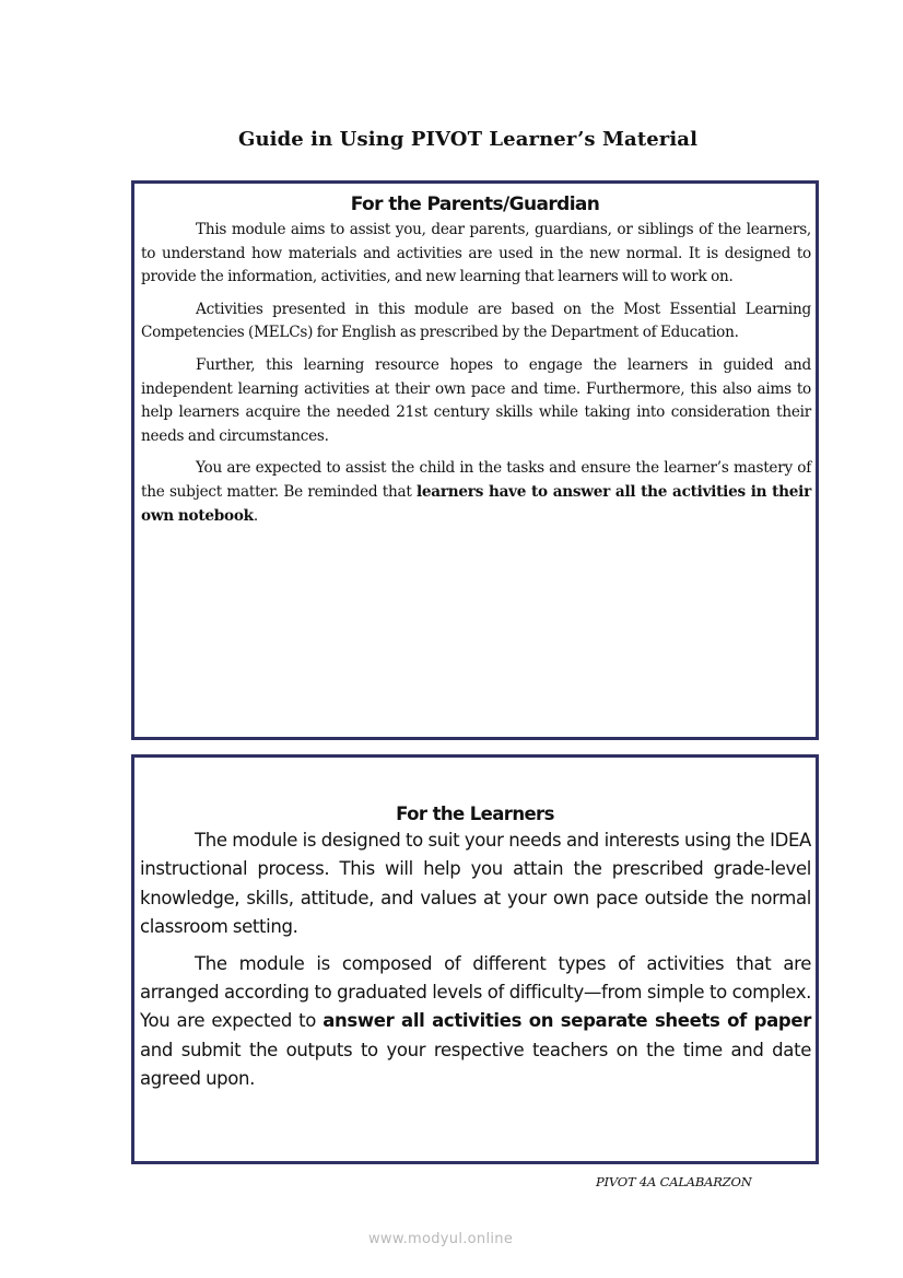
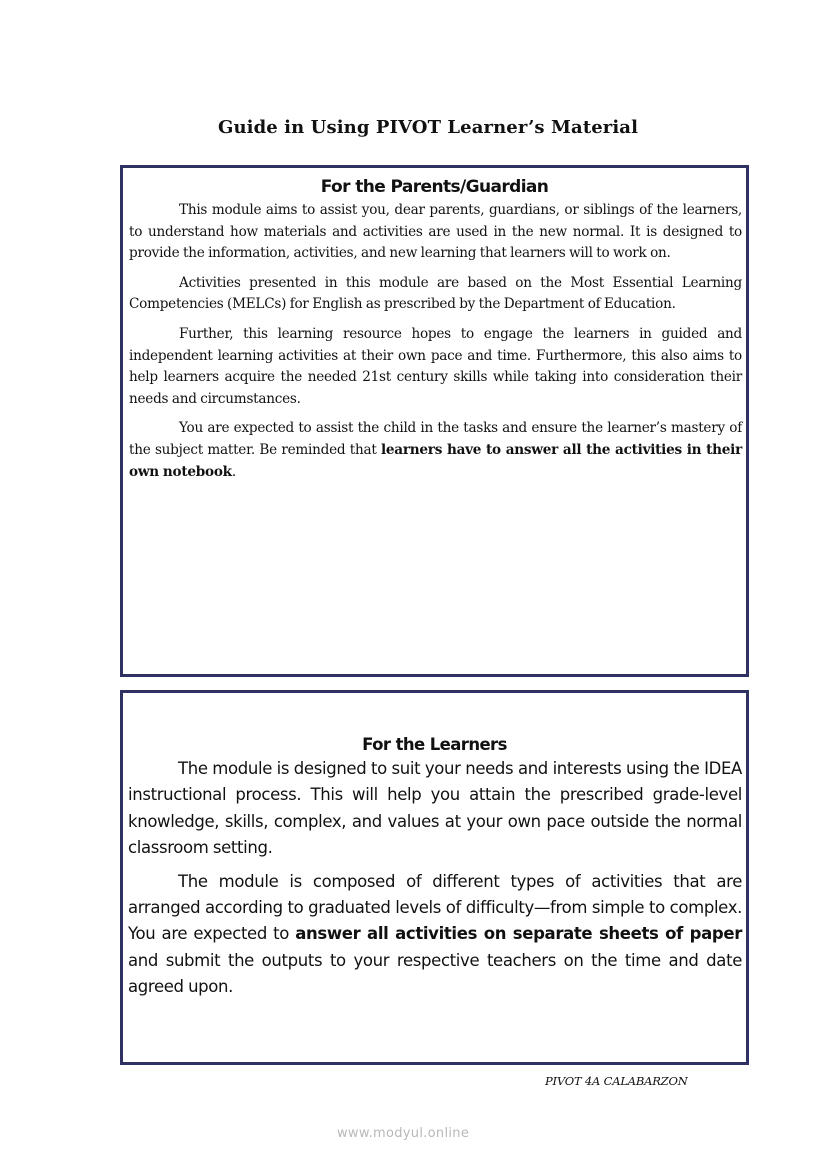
  Guide in Using PIVOT Learner’s Material
  For the Parents/Guardian
  This module aims to assist you, dear parents, guardians, or siblings of the learners, to understand how materials and activities are used in the new normal. It is designed to provide the information, activities, and new learning that learners will to work on.
  Activities presented in this module are based on the Most Essential Learning Competencies (MELCs) for English as prescribed by the Department of Education.
  Further, this learning resource hopes to engage the learners in guided and independent learning activities at their own pace and time. Furthermore, this also aims to help learners acquire the needed 21st century skills while taking into consideration their needs and circumstances.
  You are expected to assist the child in the tasks and ensure the learner’s mastery of the subject matter. Be reminded that learners have to answer all the activities in their own notebook.
  For the Learners
- The module is designed to suit your needs and interests using the IDEA instructional process. This will help you attain the prescribed grade-level knowledge, skills, attitude, and values at your own pace outside the normal classroom setting.
+ The module is designed to suit your needs and interests using the IDEA instructional process. This will help you attain the prescribed grade-level knowledge, skills, complex, and values at your own pace outside the normal classroom setting.
  The module is composed of different types of activities that are arranged according to graduated levels of difficulty—from simple to complex. You are expected to answer all activities on separate sheets of paper and submit the outputs to your respective teachers on the time and date agreed upon.
  PIVOT 4A CALABARZON
  www.modyul.online
